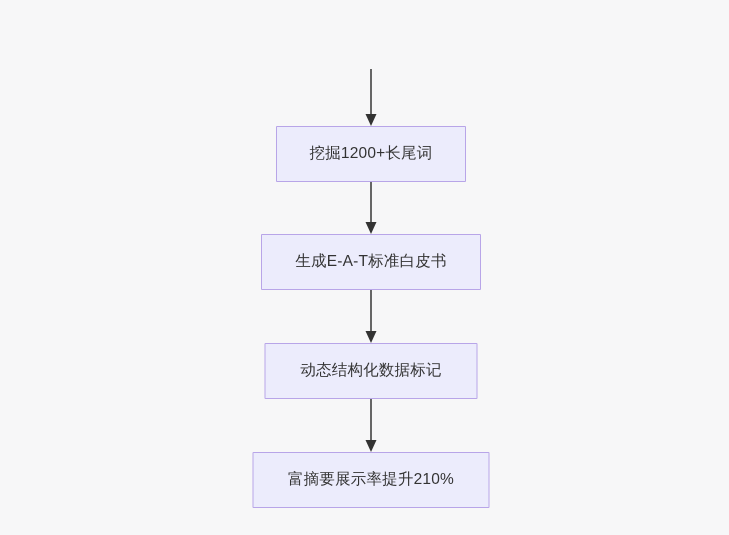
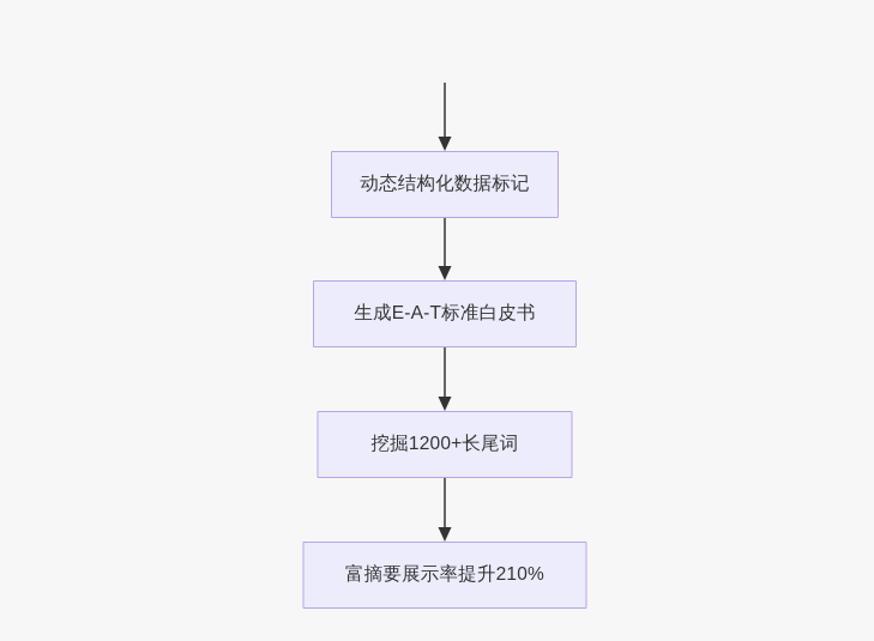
- 挖掘1200+长尾词
+ 动态结构化数据标记
  生成E-A-T标准白皮书
- 动态结构化数据标记
+ 挖掘1200+长尾词
  富摘要展示率提升210%
